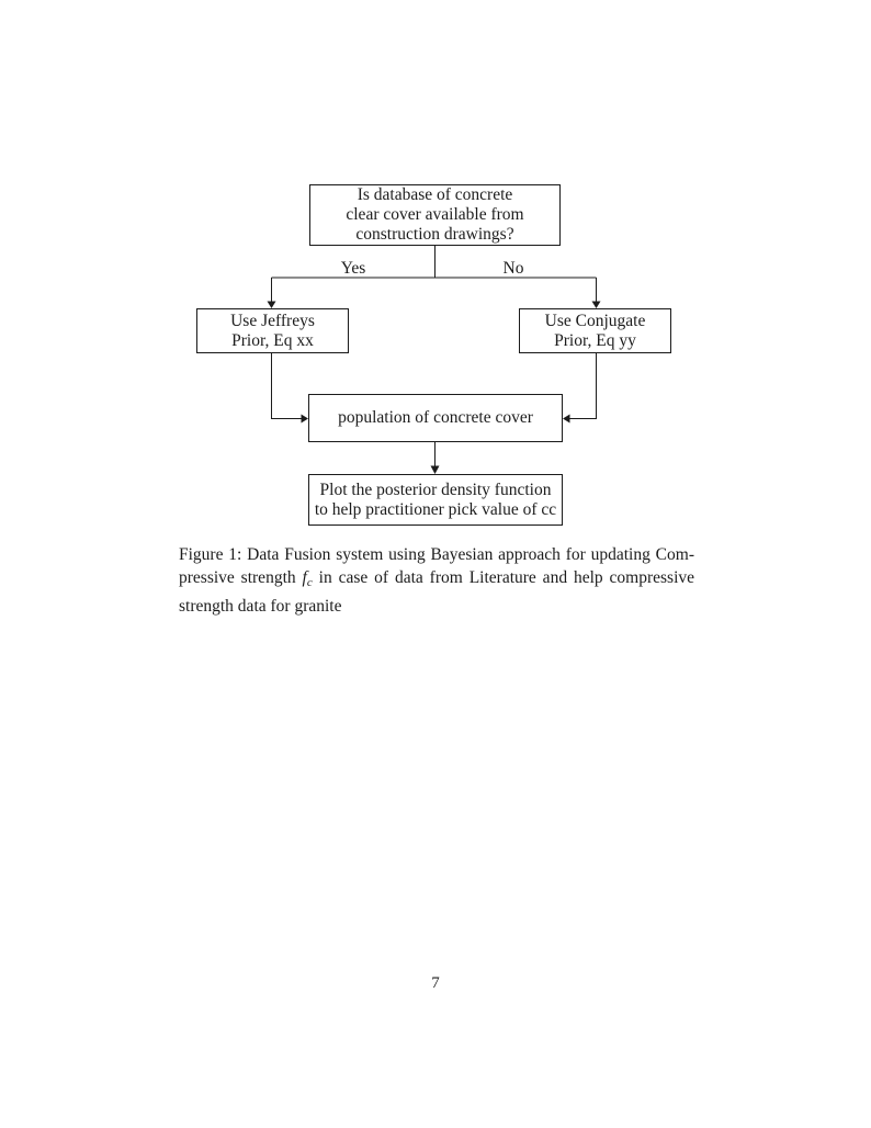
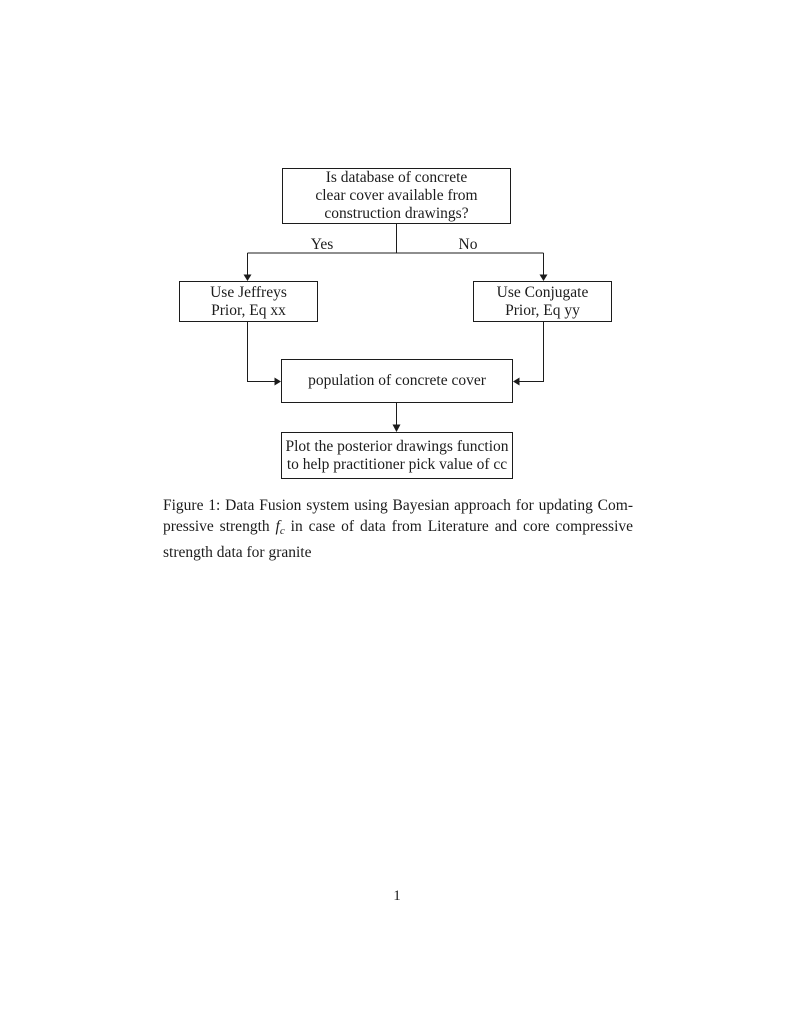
  Is database of concrete
  clear cover available from
  construction drawings?
  Yes
  No
  Use Jeffreys
  Prior, Eq xx
  Use Conjugate
  Prior, Eq yy
  population of concrete cover
- Plot the posterior density function
+ Plot the posterior drawings function
  to help practitioner pick value of cc
  Figure 1: Data Fusion system using Bayesian approach for updating Com-
- pressive strength fc in case of data from Literature and help compressive
+ pressive strength fc in case of data from Literature and core compressive
  strength data for granite
- 7
+ 1
